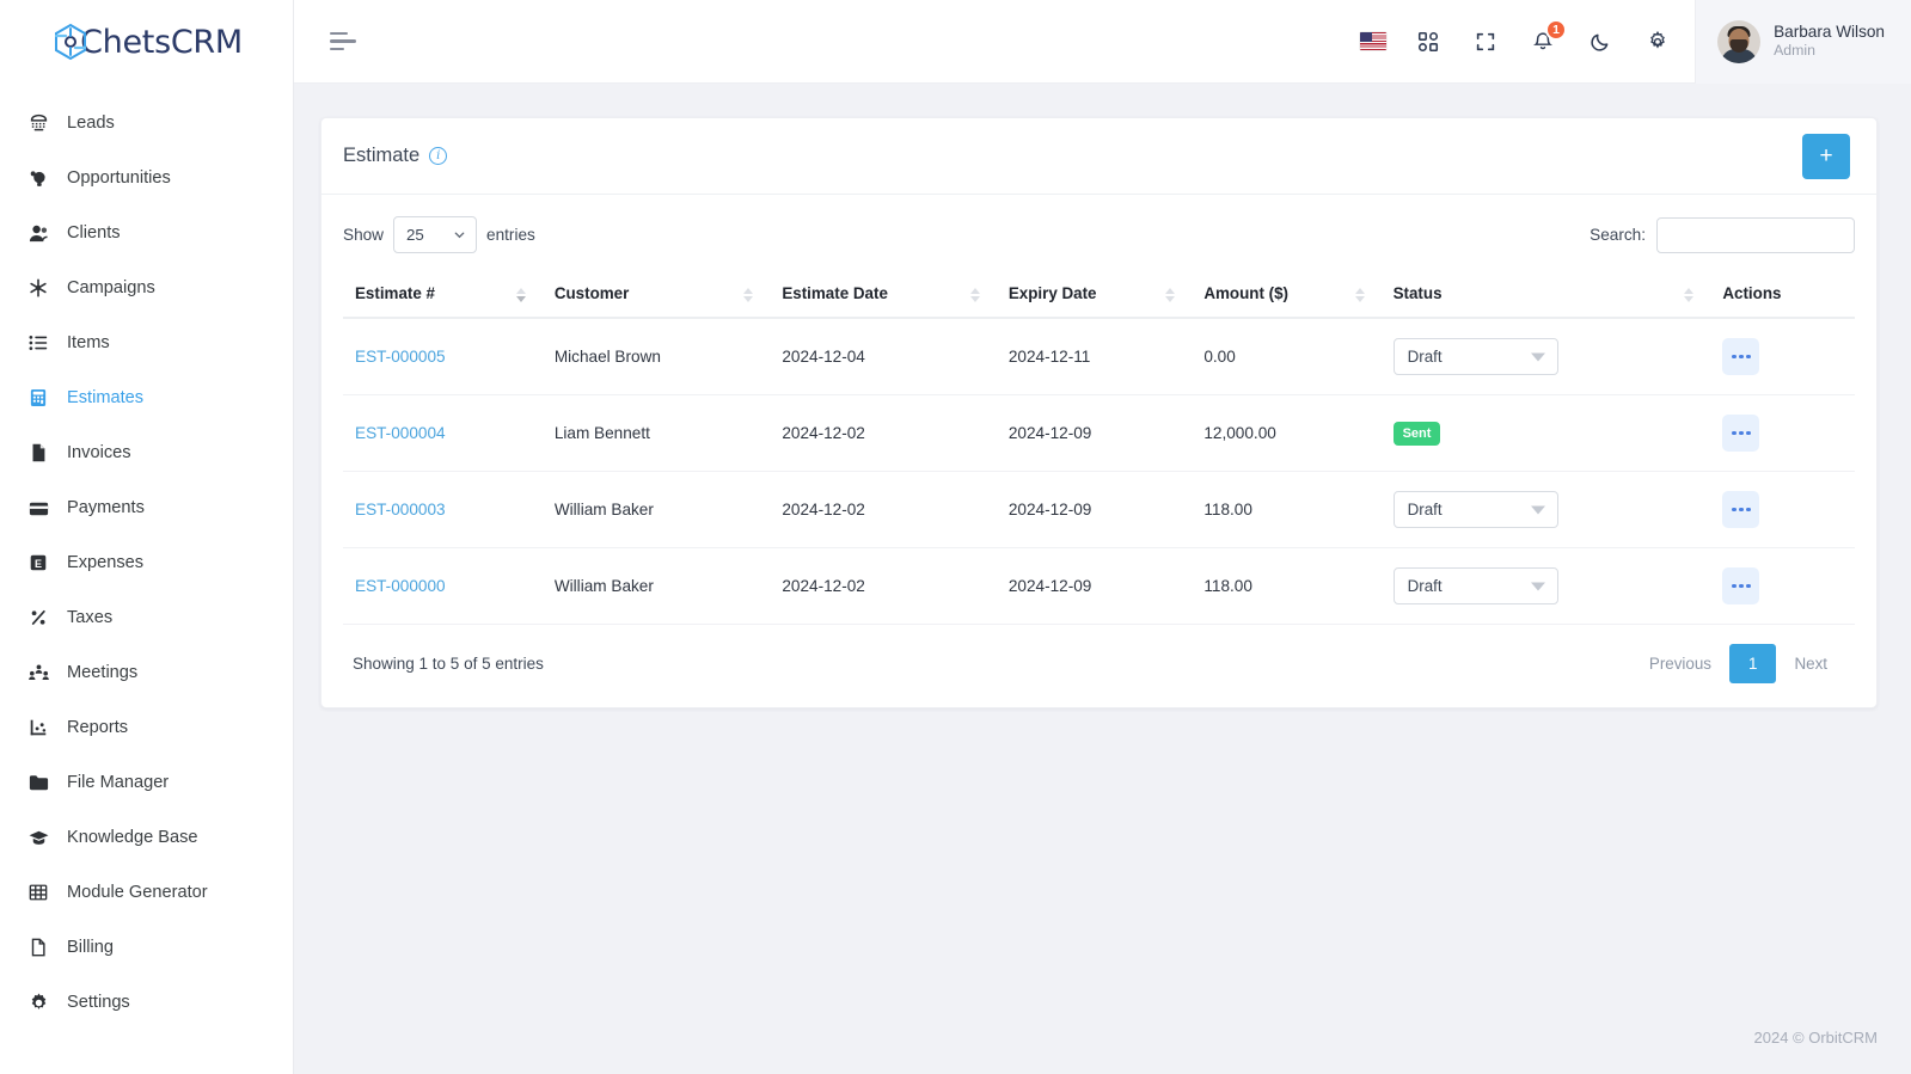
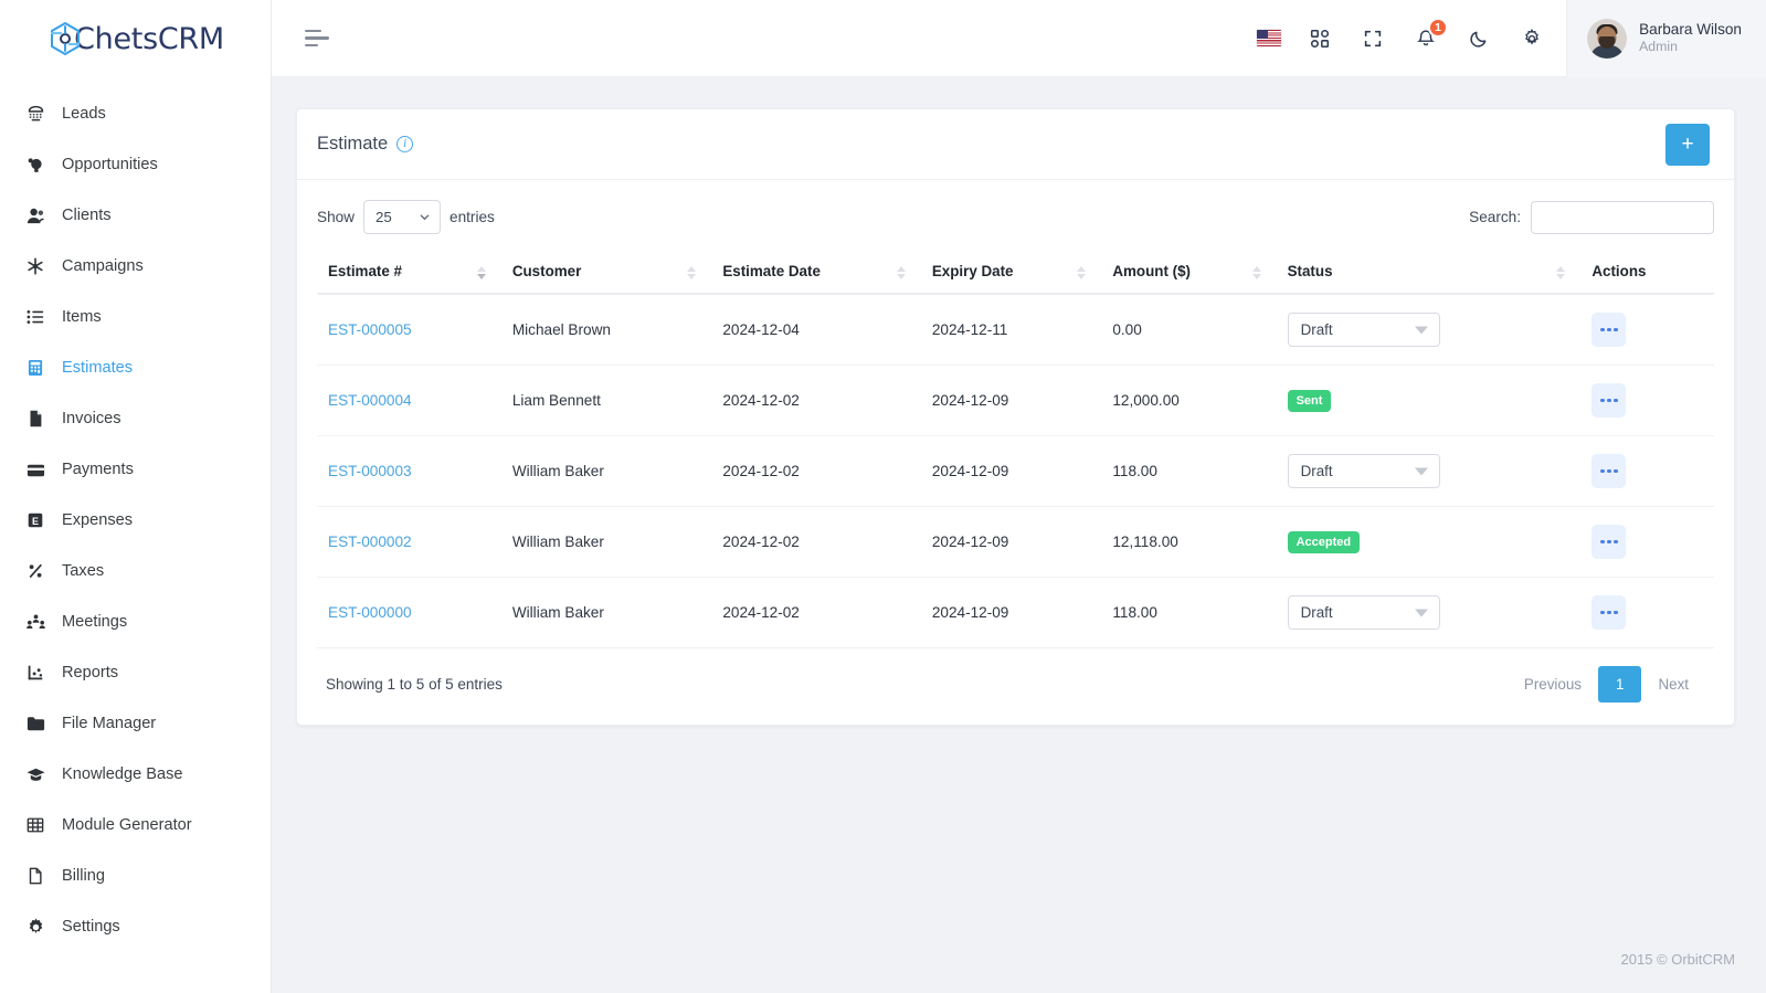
  ChetsCRM
  Leads
  Opportunities
  Clients
  Campaigns
  Items
  Estimates
  Invoices
  Payments
  E
  Expenses
  Taxes
  Meetings
  Reports
  File Manager
  Knowledge Base
  Module Generator
  Billing
  Settings
  1
  Barbara Wilson
  Admin
  Estimate
  i
  +
  Show
  25
  entries
  Search:
  Estimate #	Customer	Estimate Date	Expiry Date	Amount ($)	Status	Actions
  EST-000005	Michael Brown	2024-12-04	2024-12-11	0.00	Draft
  EST-000004	Liam Bennett	2024-12-02	2024-12-09	12,000.00	Sent
  EST-000003	William Baker	2024-12-02	2024-12-09	118.00	Draft
+ EST-000002	William Baker	2024-12-02	2024-12-09	12,118.00	Accepted
  EST-000000	William Baker	2024-12-02	2024-12-09	118.00	Draft
  Showing 1 to 5 of 5 entries
  Previous
  1
  Next
- 2024 © OrbitCRM
+ 2015 © OrbitCRM
